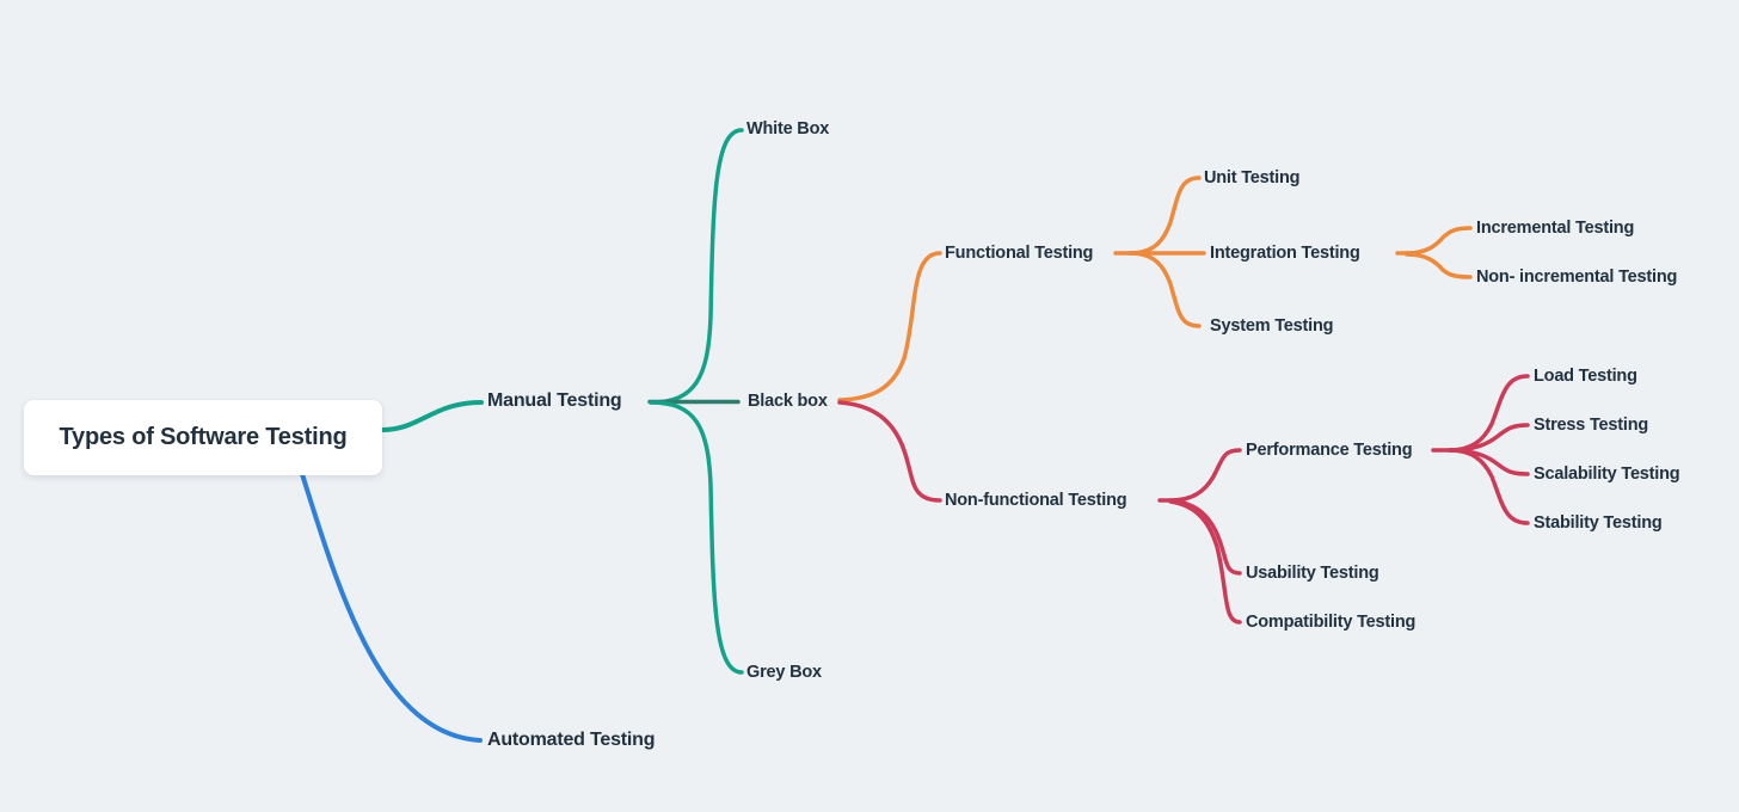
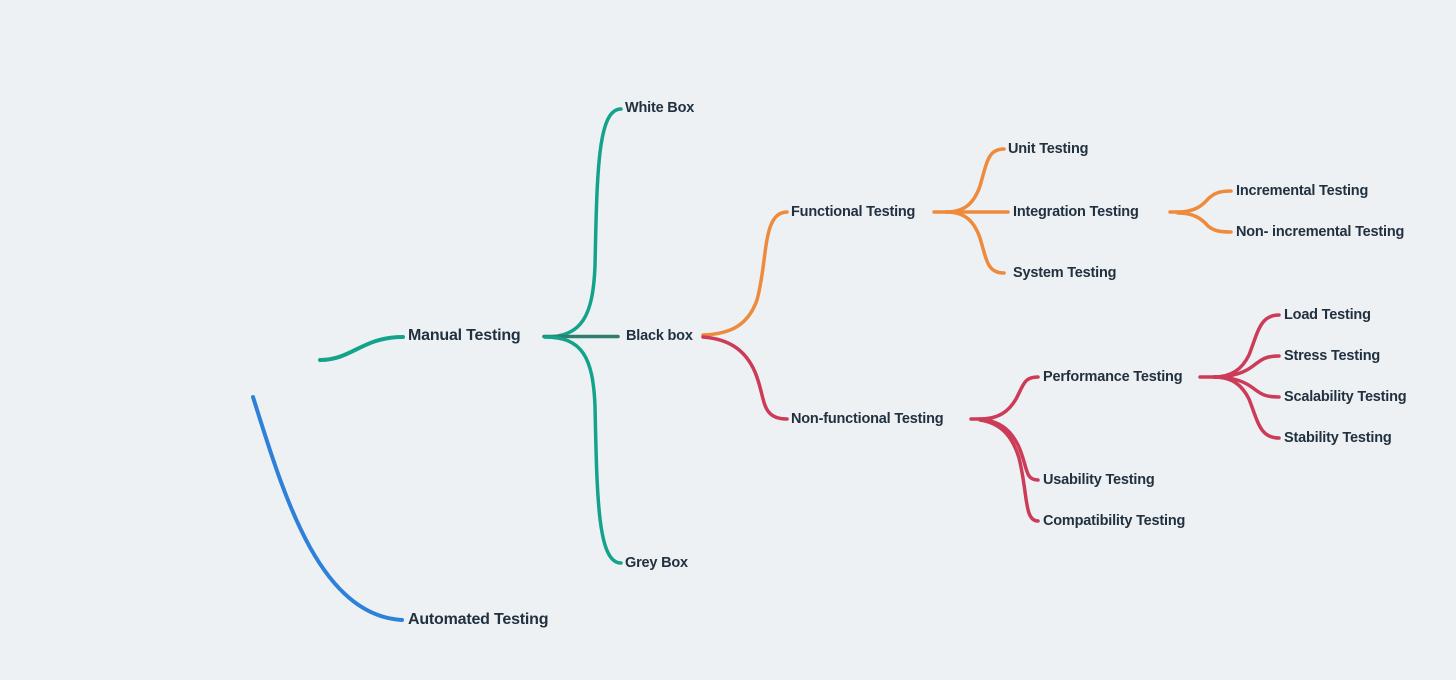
- Types of Software Testing
  Manual Testing
  Automated Testing
  White Box
  Black box
  Grey Box
  Functional Testing
  Non-functional Testing
  Unit Testing
  Integration Testing
  System Testing
  Incremental Testing
  Non- incremental Testing
  Performance Testing
  Usability Testing
  Compatibility Testing
  Load Testing
  Stress Testing
  Scalability Testing
  Stability Testing
